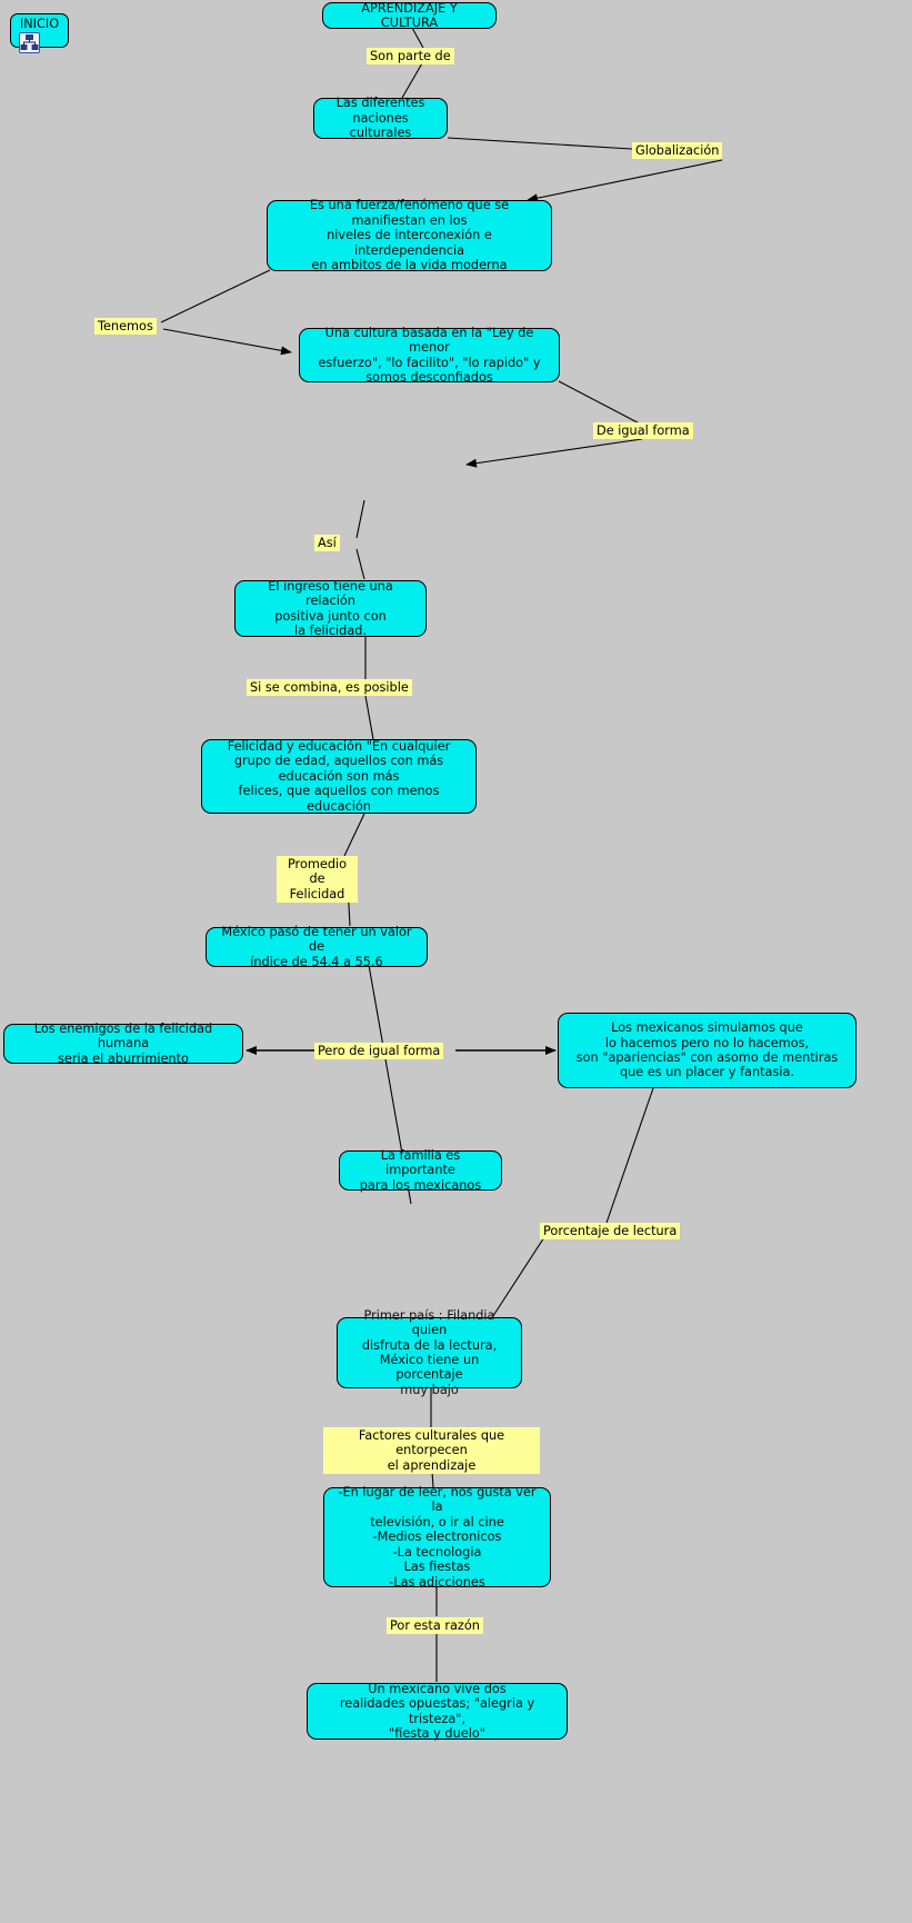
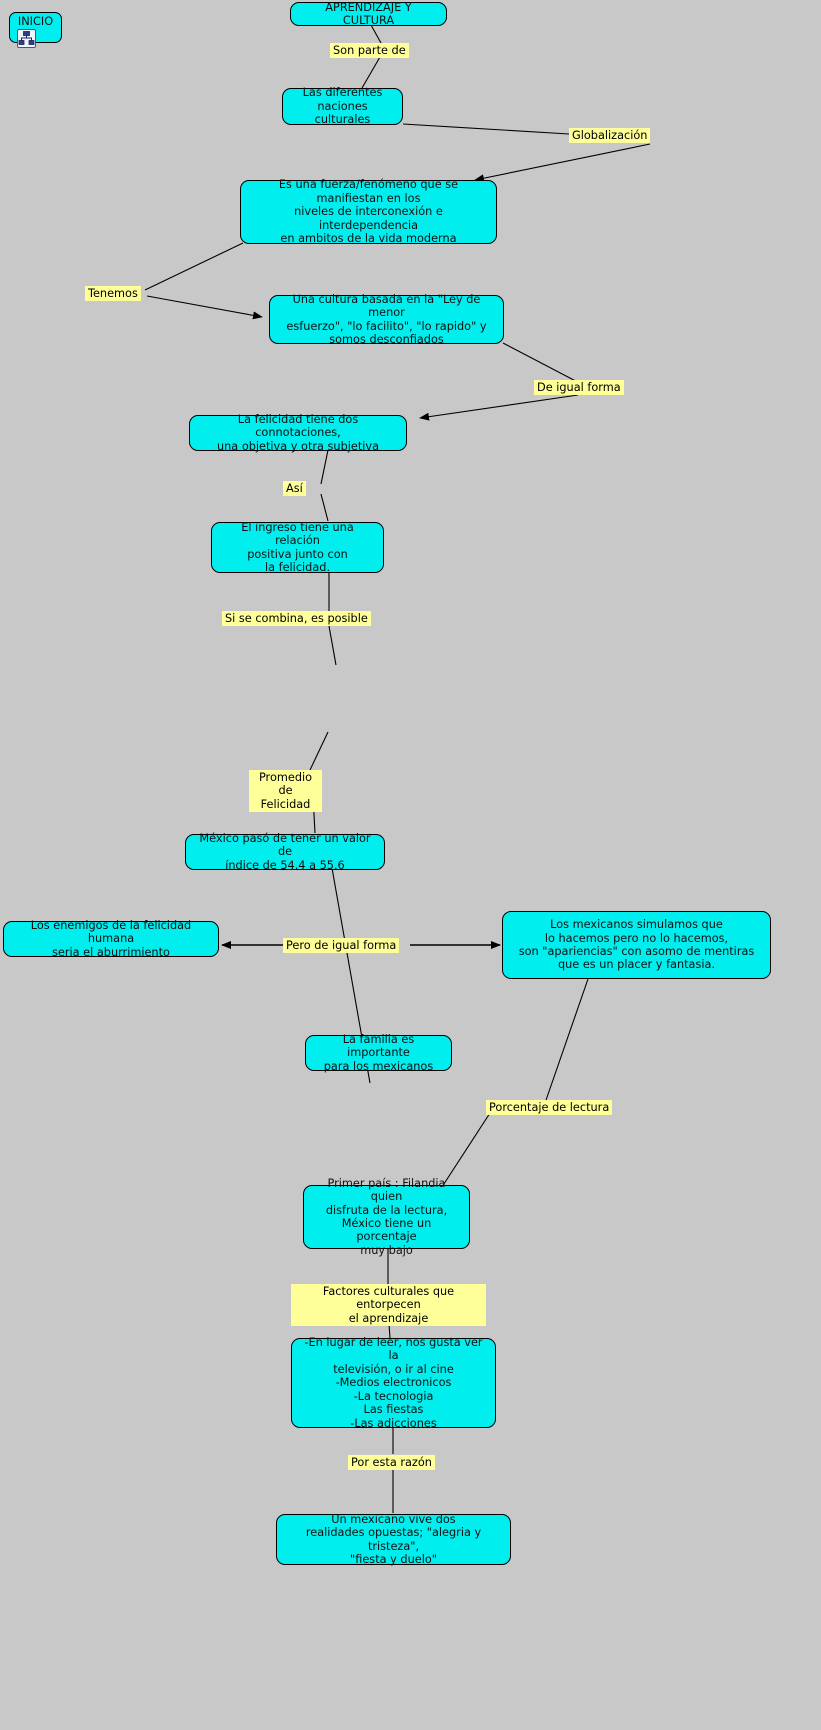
  INICIO
  APRENDIZAJE Y CULTURA
  Las diferentes
  naciones culturales
  Es una fuerza/fenómeno que se manifiestan en los
  niveles de interconexión e interdependencia
  en ambitos de la vida moderna
  Una cultura basada en la "Ley de menor
  esfuerzo", "lo facilito", "lo rapido" y
  somos desconfiados
+ La felicidad tiene dos connotaciones,
+ una objetiva y otra subjetiva
  El ingreso tiene una relación
  positiva junto con
  la felicidad.
- Felicidad y educación "En cualquier
- grupo de edad, aquellos con más
- educación son más
- felices, que aquellos con menos educación
  México pasó de tener un valor de
  índice de 54.4 a 55.6
  Los enemigos de la felicidad humana
  seria el aburrimiento
  Los mexicanos simulamos que
  lo hacemos pero no lo hacemos,
  son "apariencias" con asomo de mentiras
  que es un placer y fantasia.
  La familia es importante
  para los mexicanos
  Primer país : Filandia quien
  disfruta de la lectura,
  México tiene un porcentaje
  muy bajo
  -En lugar de leer, nos gusta ver la
  televisión, o ir al cine
  -Medios electronicos
  -La tecnologia
  Las fiestas
  -Las adicciones
  Un mexicano vive dos
  realidades opuestas; "alegria y tristeza",
  "fiesta y duelo"
  Son parte de
  Globalización
  Tenemos
  De igual forma
  Así
  Si se combina, es posible
  Promedio de
  Felicidad
  Pero de igual forma
  Porcentaje de lectura
  Factores culturales que entorpecen
  el aprendizaje
  Por esta razón
